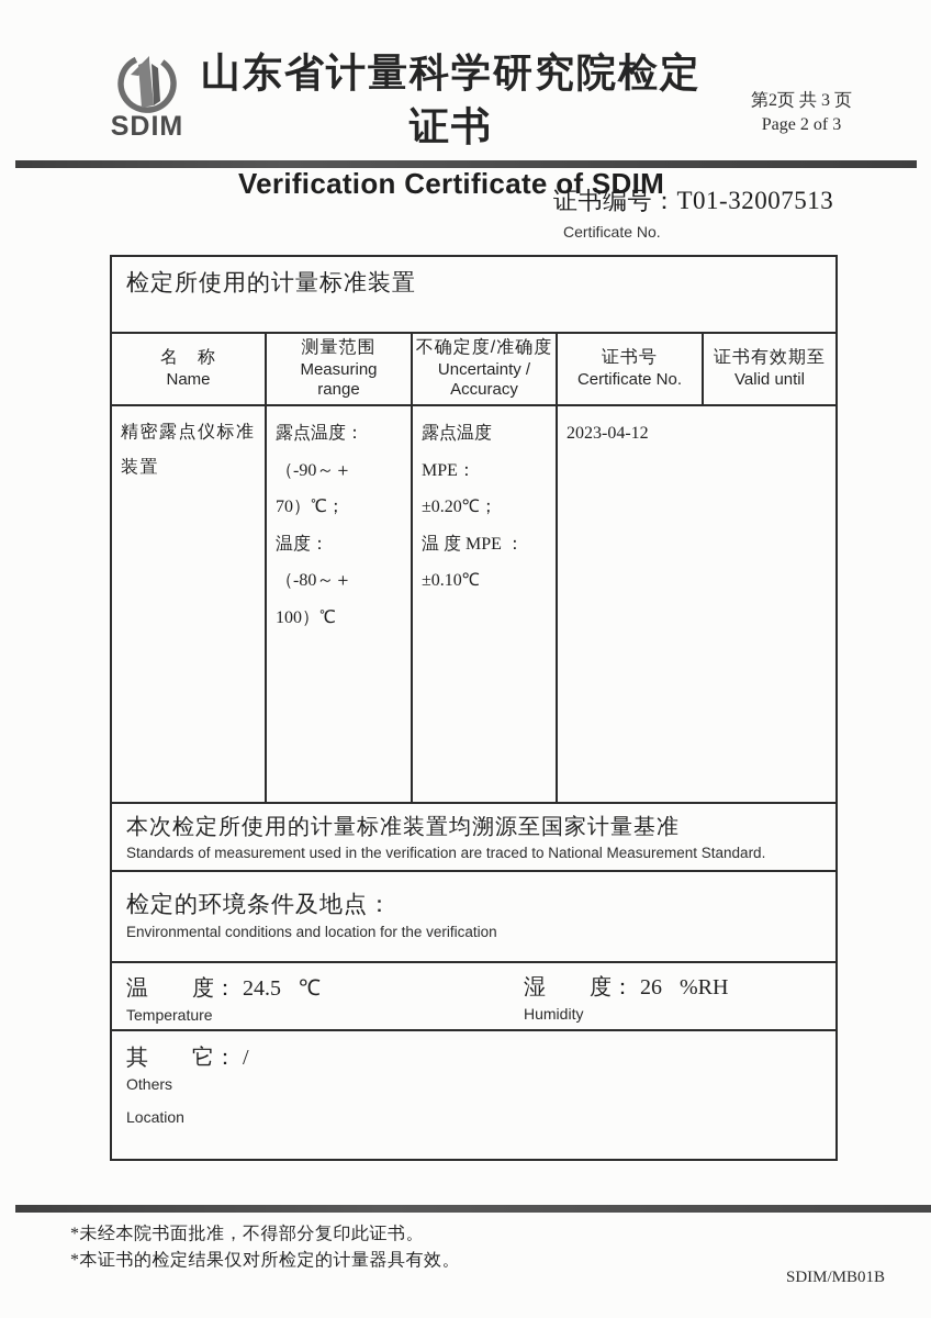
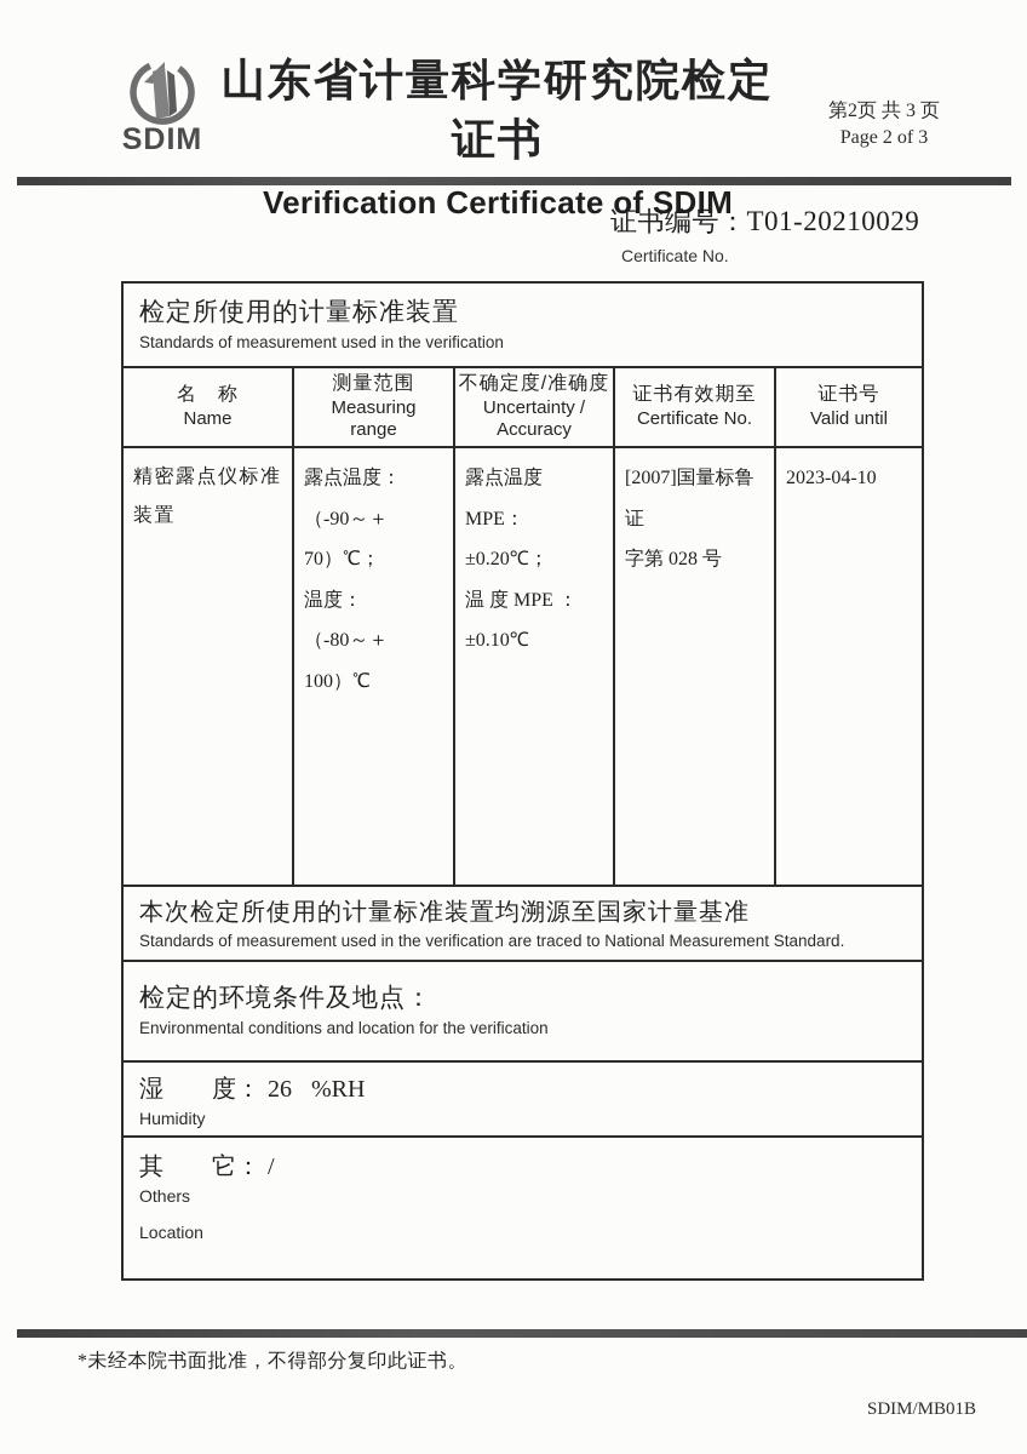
  SDIM
  山东省计量科学研究院检定证书
  Verification Certificate of SDIM
  第2页 共 3 页
  Page 2 of 3
- 证书编号：T01-32007513
+ 证书编号：T01-20210029
  Certificate No.
  检定所使用的计量标准装置
+ Standards of measurement used in the verification
  名 称
  Name
  测量范围
  Measuring
  range
  不确定度/准确度
  Uncertainty /
  Accuracy
- 证书号
+ 证书有效期至
  Certificate No.
- 证书有效期至
+ 证书号
  Valid until
  精密露点仪标准装置
  露点温度：
  （-90～＋70）℃；
  温度：
  （-80～＋100）℃
  露点温度 MPE：
  ±0.20℃；
  温 度 MPE ：
  ±0.10℃
+ [2007]国量标鲁证
+ 字第 028 号
- 2023-04-12
+ 2023-04-10
  本次检定所使用的计量标准装置均溯源至国家计量基准
  Standards of measurement used in the verification are traced to National Measurement Standard.
  检定的环境条件及地点：
  Environmental conditions and location for the verification
- 温 度： 24.5 ℃
- Temperature
  湿 度： 26 %RH
  Humidity
  其 它： /
  Others
  Location
  *未经本院书面批准，不得部分复印此证书。
- *本证书的检定结果仅对所检定的计量器具有效。
  SDIM/MB01B
